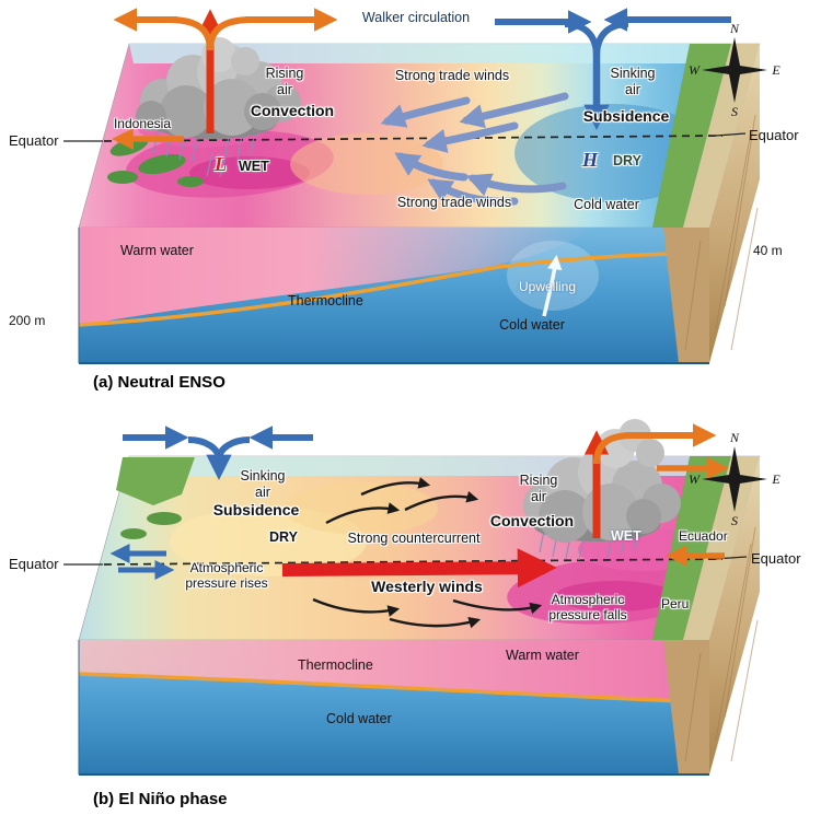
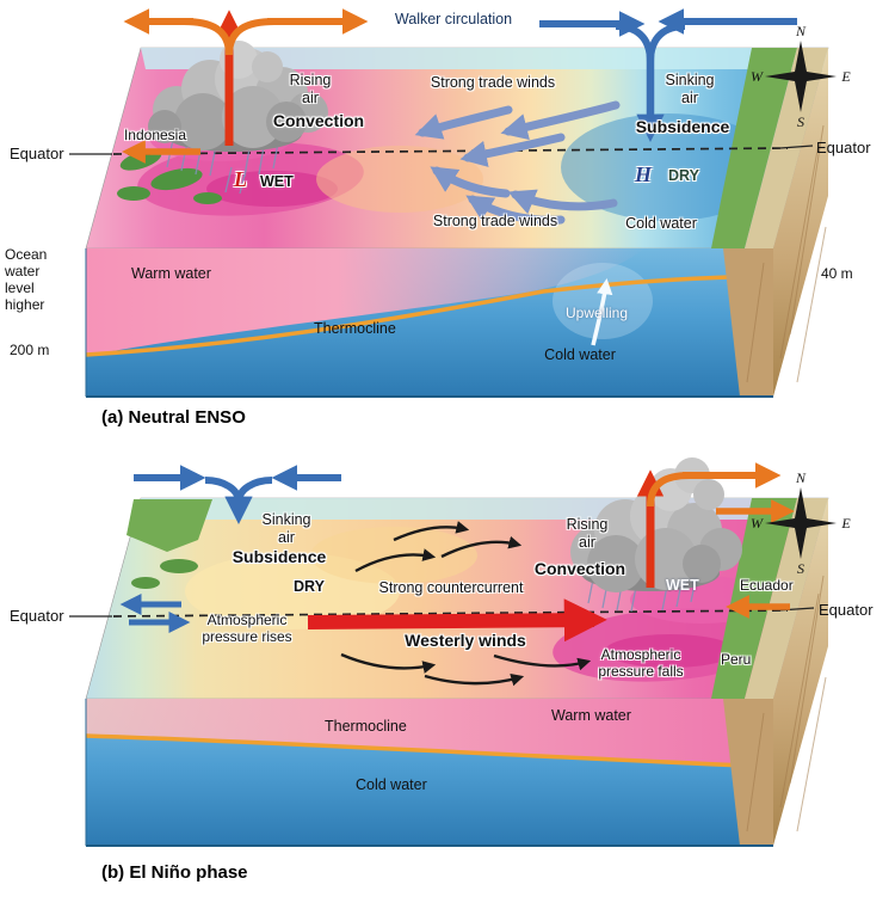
  N
  E
  S
  W
  N
  E
  S
  W
  Walker circulation
  Rising air
  Convection
  Strong trade winds
  Sinking air
  Subsidence
  Indonesia
  Equator
  Equator
  L
  WET
  H
  DRY
  Strong trade winds
  Cold water
+ Ocean water level higher
  200 m
  40 m
  Warm water
  Thermocline
  Upwelling
  Cold water
  (a) Neutral ENSO
  Sinking air
  Subsidence
  Rising air
  Convection
  DRY
  Strong countercurrent
  Westerly winds
  WET
  Ecuador
  Equator
  Equator
  Atmospheric pressure rises
  Atmospheric pressure falls
  Peru
  Thermocline
  Warm water
  Cold water
  (b) El Niño phase
